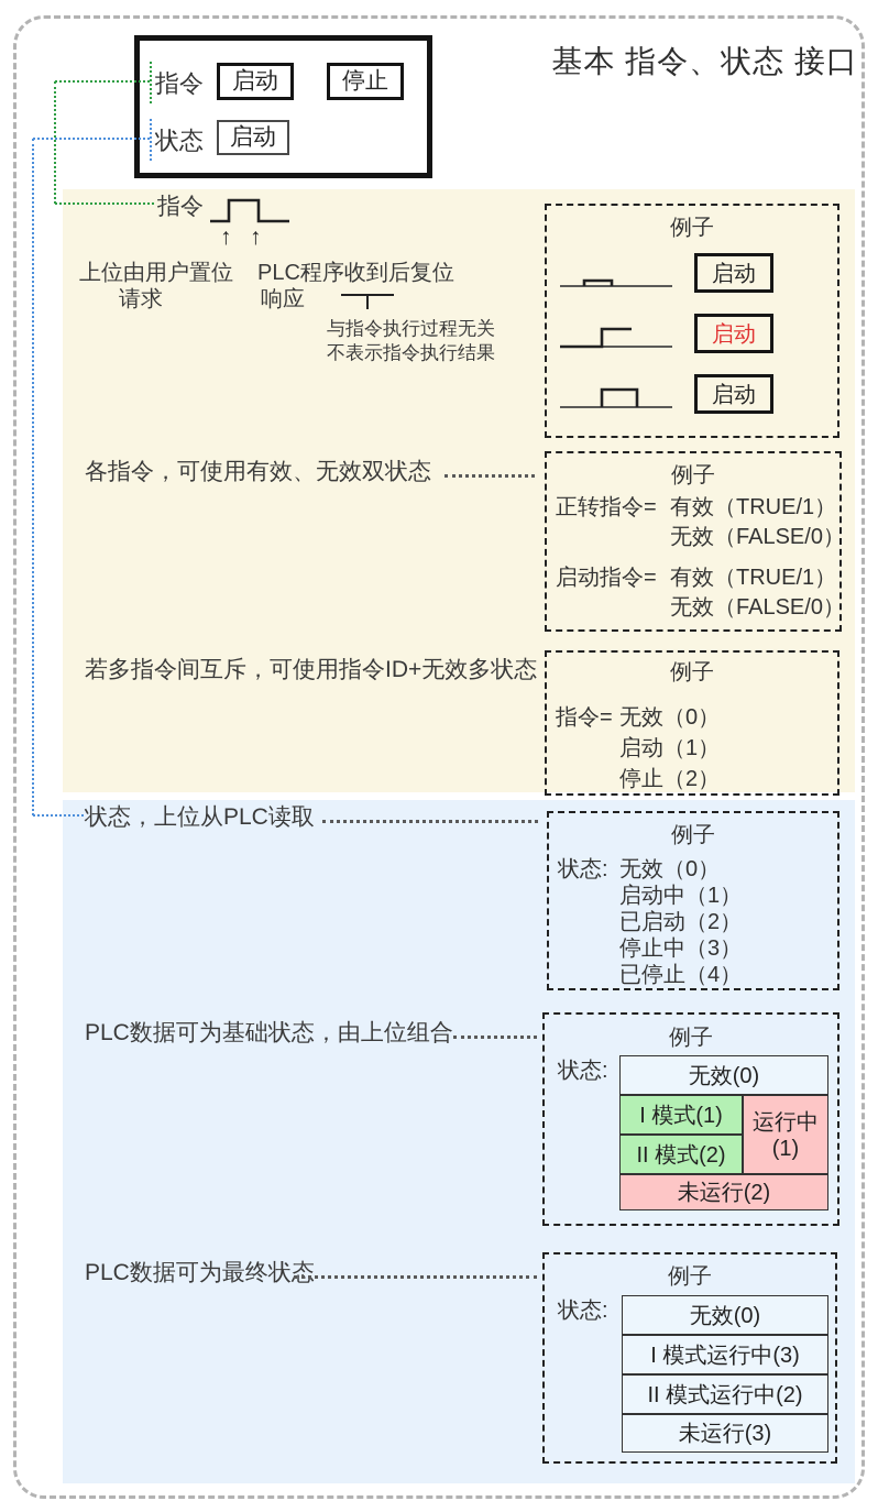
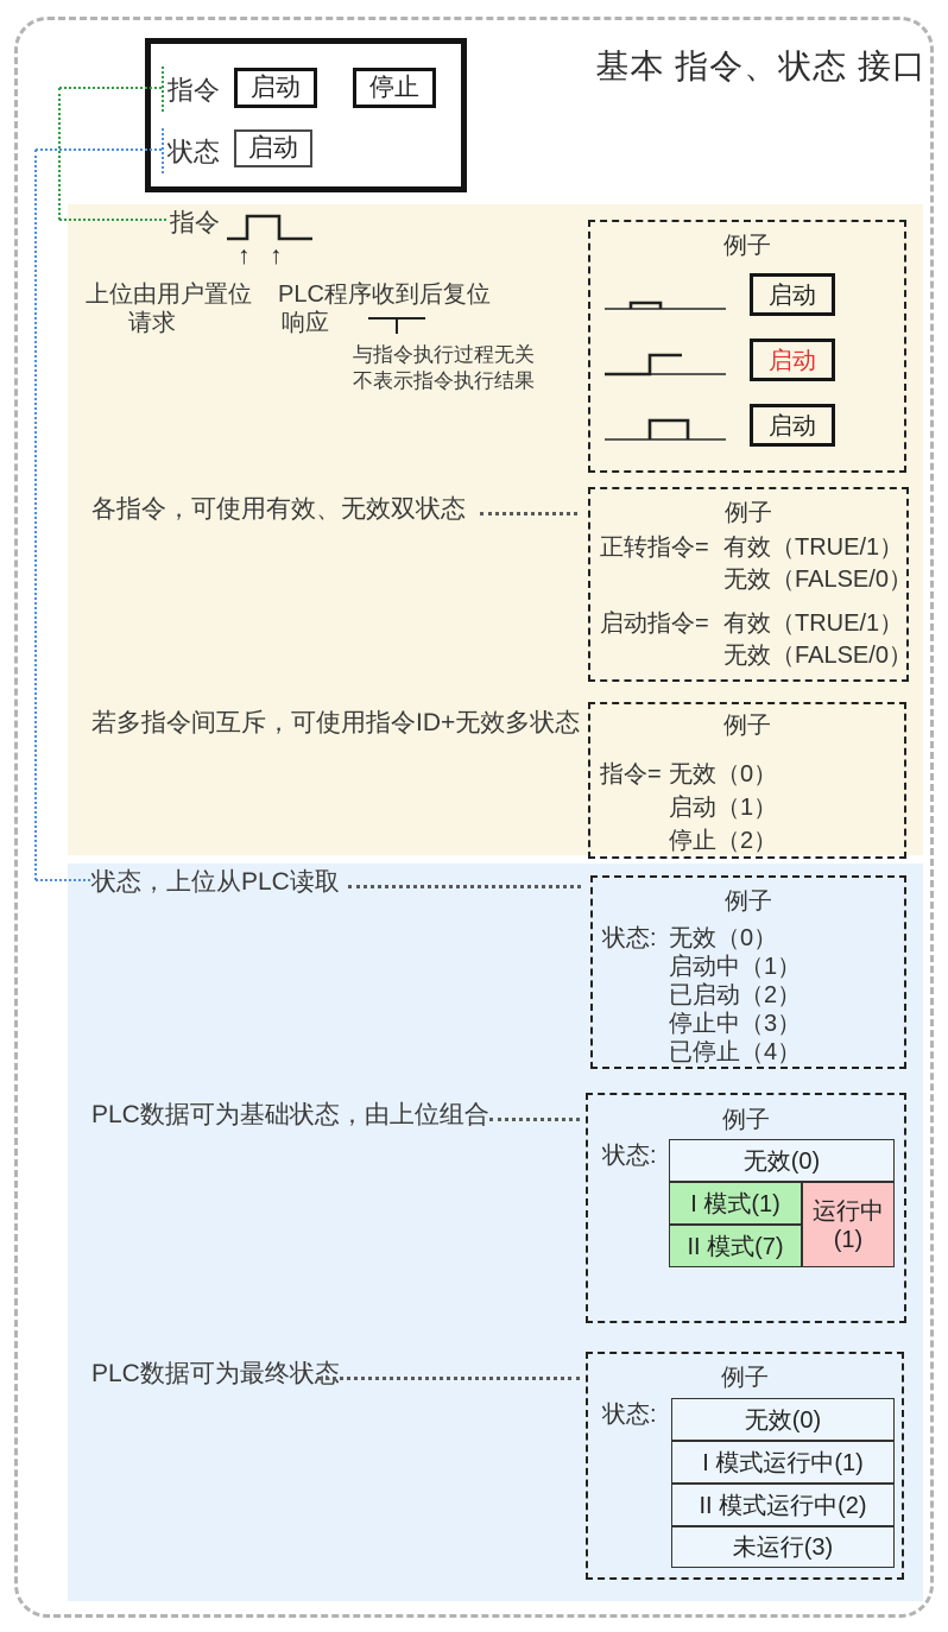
  基本 指令、状态 接口
  指令
  启动
  停止
  状态
  启动
  指令
  ↑
  ↑
  上位由用户置位
  请求
  PLC程序收到后复位
  响应
  与指令执行过程无关
  不表示指令执行结果
  例子
  启动
  启动
  启动
  各指令，可使用有效、无效双状态
  例子
  正转指令=
  有效（TRUE/1）
  无效（FALSE/0）
  启动指令=
  有效（TRUE/1）
  无效（FALSE/0）
  若多指令间互斥，可使用指令ID+无效多状态
  例子
  指令=
  无效（0）
  启动（1）
  停止（2）
  状态，上位从PLC读取
  例子
  状态:
  无效（0）
  启动中（1）
  已启动（2）
  停止中（3）
  已停止（4）
  PLC数据可为基础状态，由上位组合
  例子
  状态:
  无效(0)
  I 模式(1)
- II 模式(2)
+ II 模式(7)
  运行中
  (1)
- 未运行(2)
  PLC数据可为最终状态
  例子
  状态:
  无效(0)
- I 模式运行中(3)
+ I 模式运行中(1)
  II 模式运行中(2)
  未运行(3)
